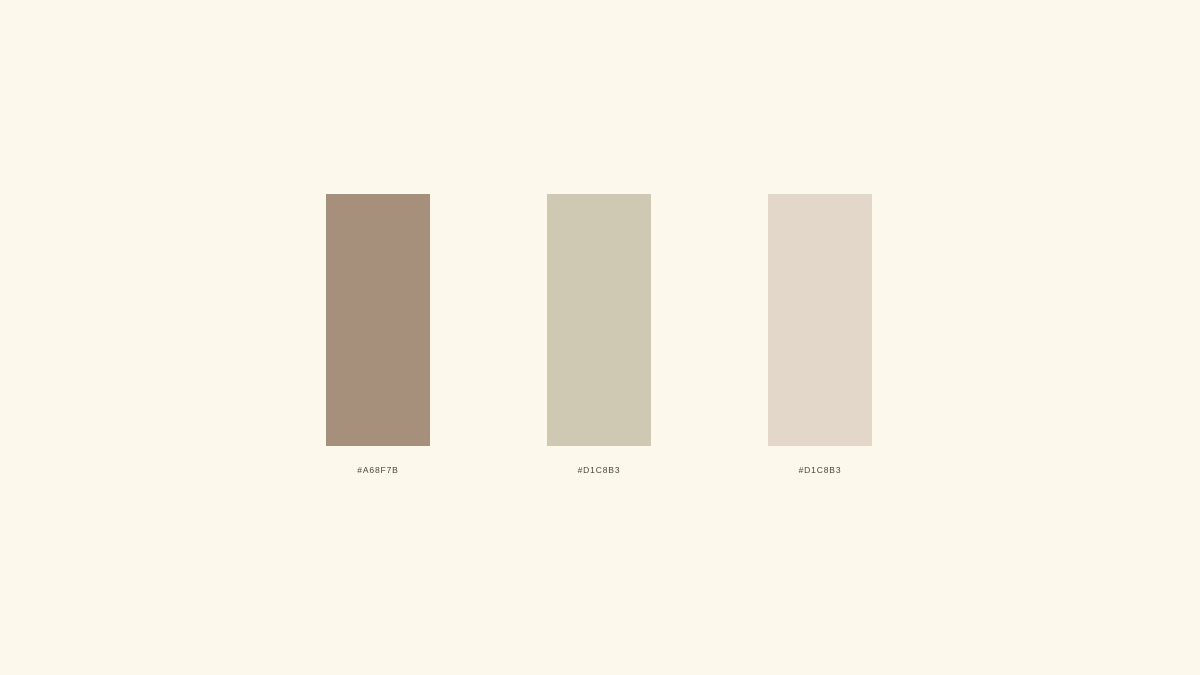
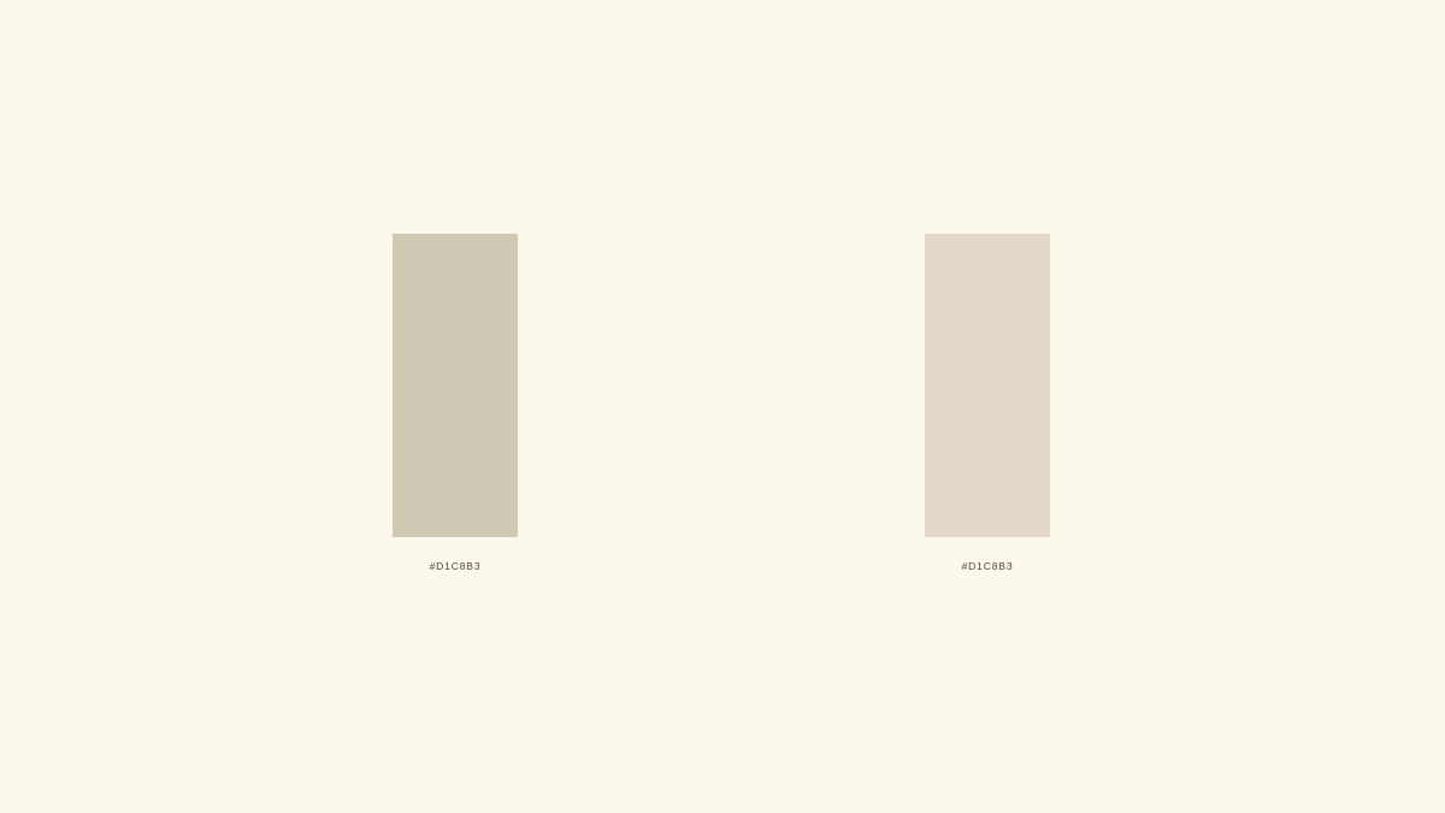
- #A68F7B
  #D1C8B3
  #D1C8B3
